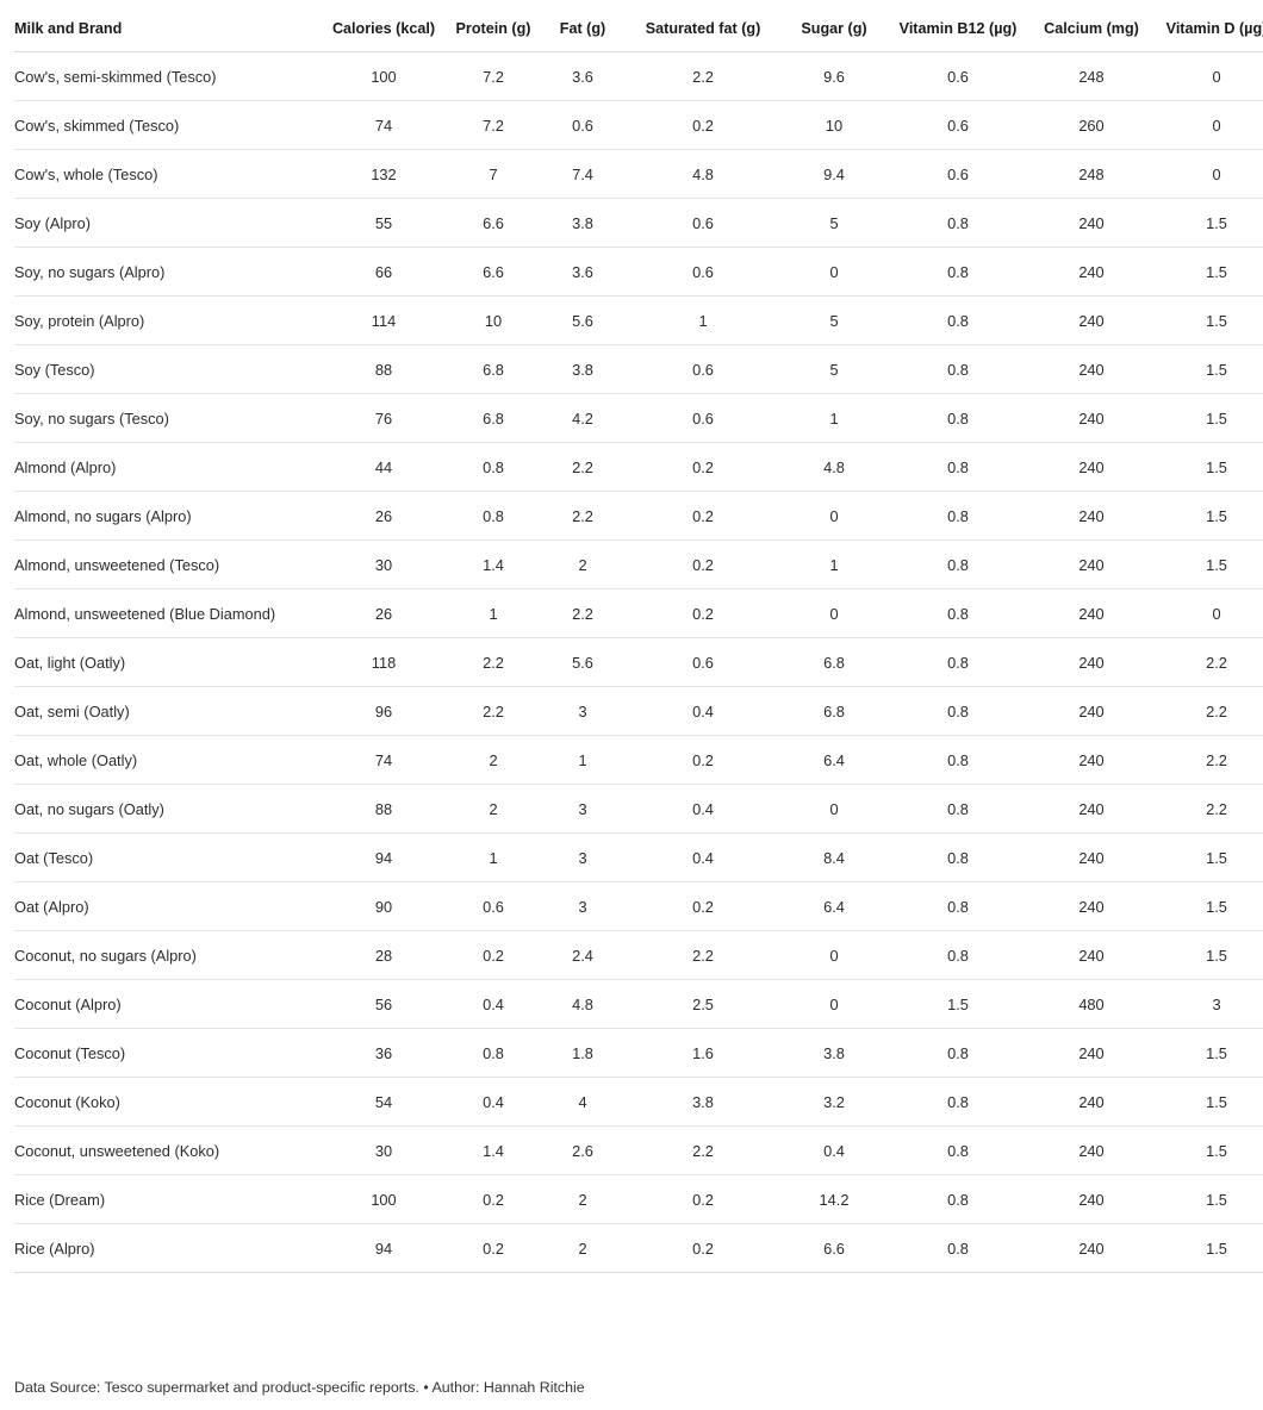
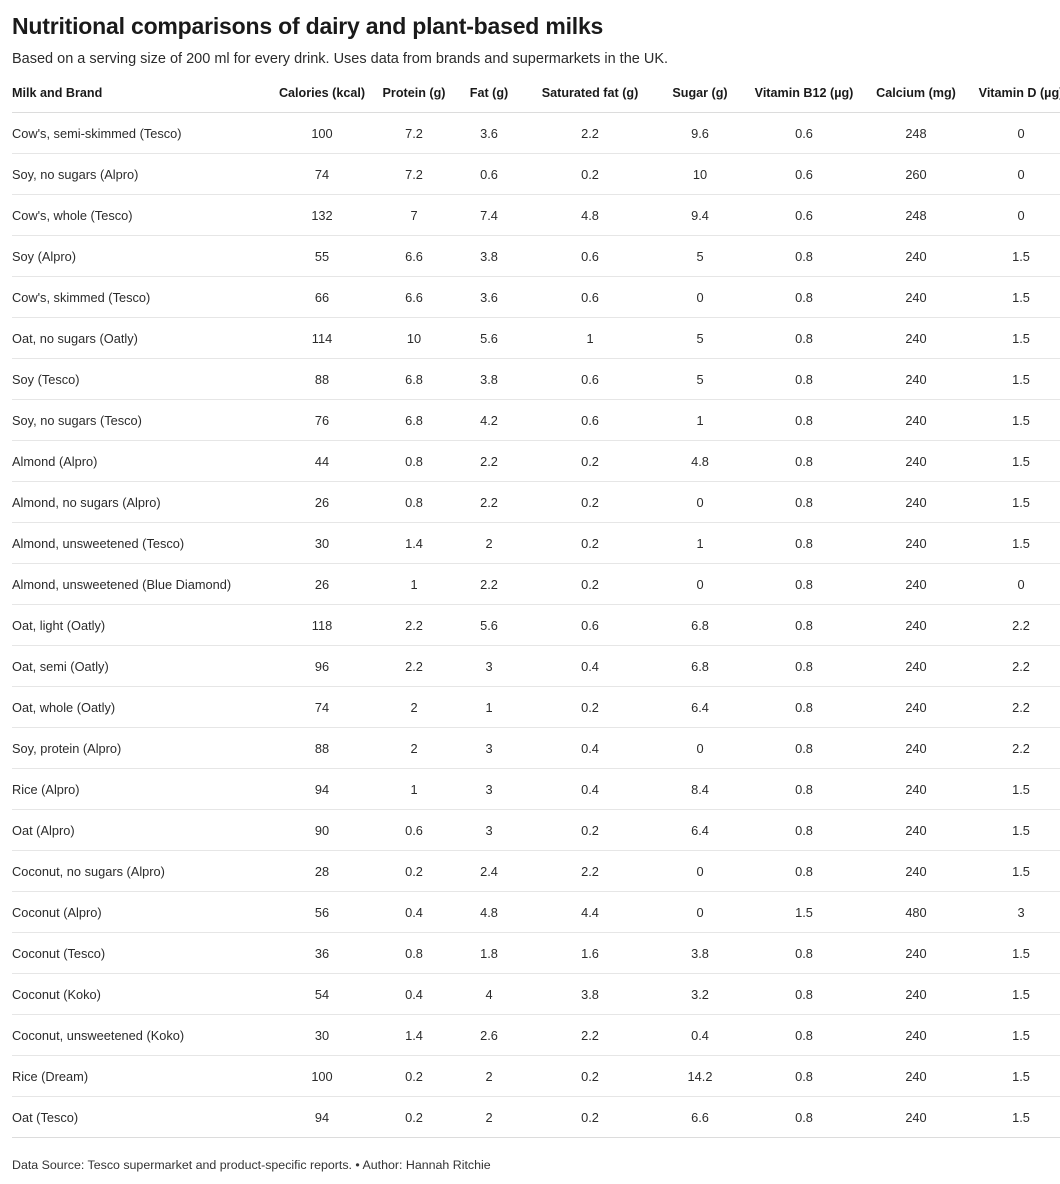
+ Nutritional comparisons of dairy and plant-based milks
+ Based on a serving size of 200 ml for every drink. Uses data from brands and supermarkets in the UK.
  Milk and Brand	Calories (kcal)	Protein (g)	Fat (g)	Saturated fat (g)	Sugar (g)	Vitamin B12 (µg)	Calcium (mg)	Vitamin D (µg
  Cow's, semi-skimmed (Tesco)	100	7.2	3.6	2.2	9.6	0.6	248	0
- Cow's, skimmed (Tesco)	74	7.2	0.6	0.2	10	0.6	260	0
+ Soy, no sugars (Alpro)	74	7.2	0.6	0.2	10	0.6	260	0
  Cow's, whole (Tesco)	132	7	7.4	4.8	9.4	0.6	248	0
  Soy (Alpro)	55	6.6	3.8	0.6	5	0.8	240	1.5
- Soy, no sugars (Alpro)	66	6.6	3.6	0.6	0	0.8	240	1.5
+ Cow's, skimmed (Tesco)	66	6.6	3.6	0.6	0	0.8	240	1.5
- Soy, protein (Alpro)	114	10	5.6	1	5	0.8	240	1.5
+ Oat, no sugars (Oatly)	114	10	5.6	1	5	0.8	240	1.5
  Soy (Tesco)	88	6.8	3.8	0.6	5	0.8	240	1.5
  Soy, no sugars (Tesco)	76	6.8	4.2	0.6	1	0.8	240	1.5
  Almond (Alpro)	44	0.8	2.2	0.2	4.8	0.8	240	1.5
  Almond, no sugars (Alpro)	26	0.8	2.2	0.2	0	0.8	240	1.5
  Almond, unsweetened (Tesco)	30	1.4	2	0.2	1	0.8	240	1.5
  Almond, unsweetened (Blue Diamond)	26	1	2.2	0.2	0	0.8	240	0
  Oat, light (Oatly)	118	2.2	5.6	0.6	6.8	0.8	240	2.2
  Oat, semi (Oatly)	96	2.2	3	0.4	6.8	0.8	240	2.2
  Oat, whole (Oatly)	74	2	1	0.2	6.4	0.8	240	2.2
- Oat, no sugars (Oatly)	88	2	3	0.4	0	0.8	240	2.2
+ Soy, protein (Alpro)	88	2	3	0.4	0	0.8	240	2.2
- Oat (Tesco)	94	1	3	0.4	8.4	0.8	240	1.5
+ Rice (Alpro)	94	1	3	0.4	8.4	0.8	240	1.5
  Oat (Alpro)	90	0.6	3	0.2	6.4	0.8	240	1.5
  Coconut, no sugars (Alpro)	28	0.2	2.4	2.2	0	0.8	240	1.5
- Coconut (Alpro)	56	0.4	4.8	2.5	0	1.5	480	3
+ Coconut (Alpro)	56	0.4	4.8	4.4	0	1.5	480	3
  Coconut (Tesco)	36	0.8	1.8	1.6	3.8	0.8	240	1.5
  Coconut (Koko)	54	0.4	4	3.8	3.2	0.8	240	1.5
  Coconut, unsweetened (Koko)	30	1.4	2.6	2.2	0.4	0.8	240	1.5
  Rice (Dream)	100	0.2	2	0.2	14.2	0.8	240	1.5
- Rice (Alpro)	94	0.2	2	0.2	6.6	0.8	240	1.5
+ Oat (Tesco)	94	0.2	2	0.2	6.6	0.8	240	1.5
  Data Source: Tesco supermarket and product-specific reports. • Author: Hannah Ritchie
